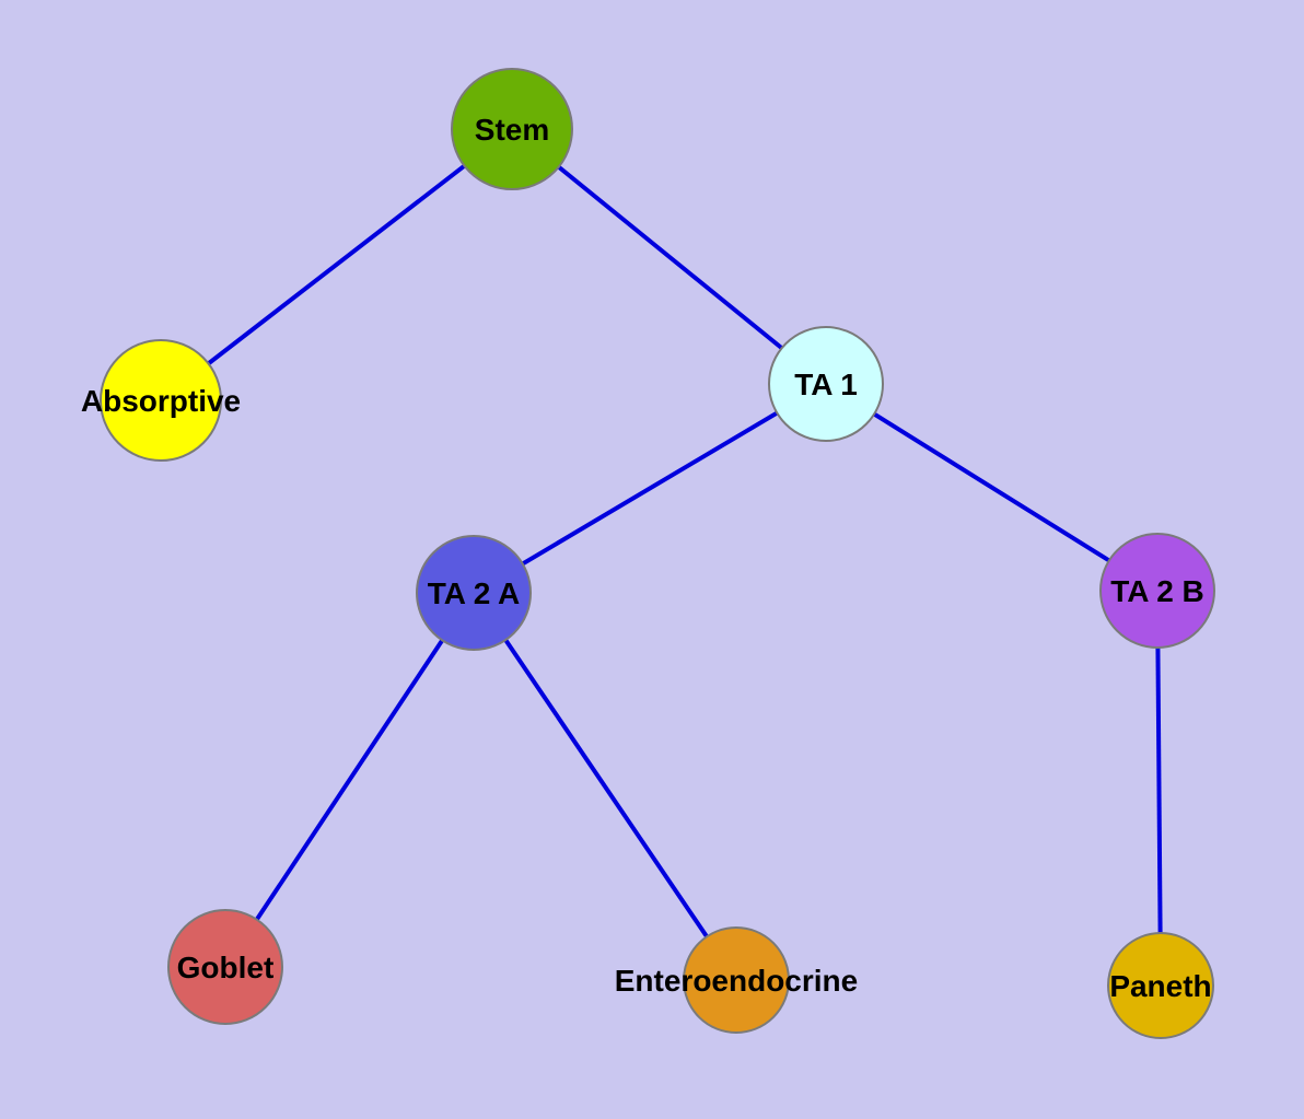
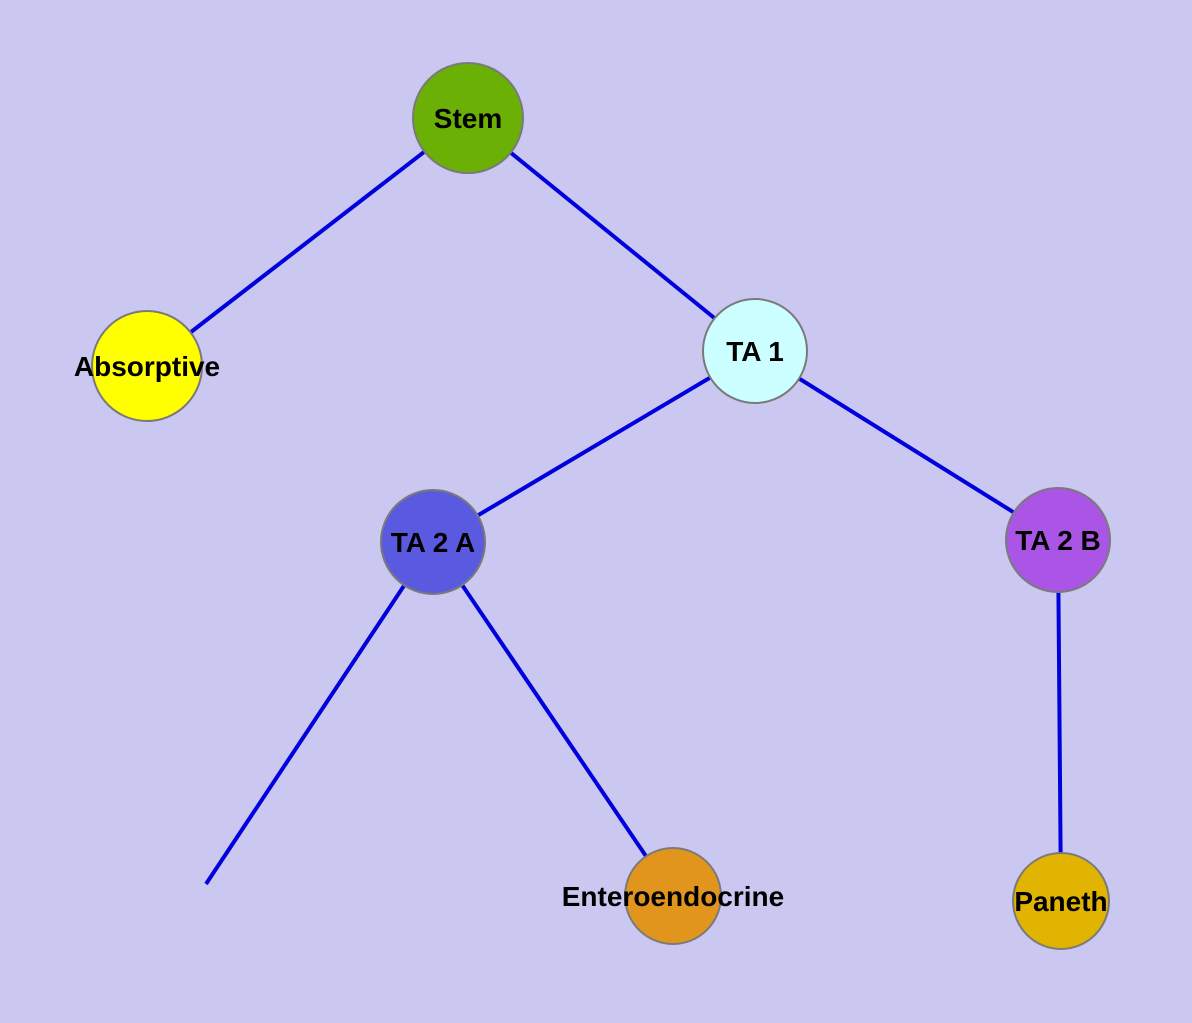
  Stem
  Absorptive
  TA 1
  TA 2 A
  TA 2 B
- Goblet
  Enteroendocrine
  Paneth
